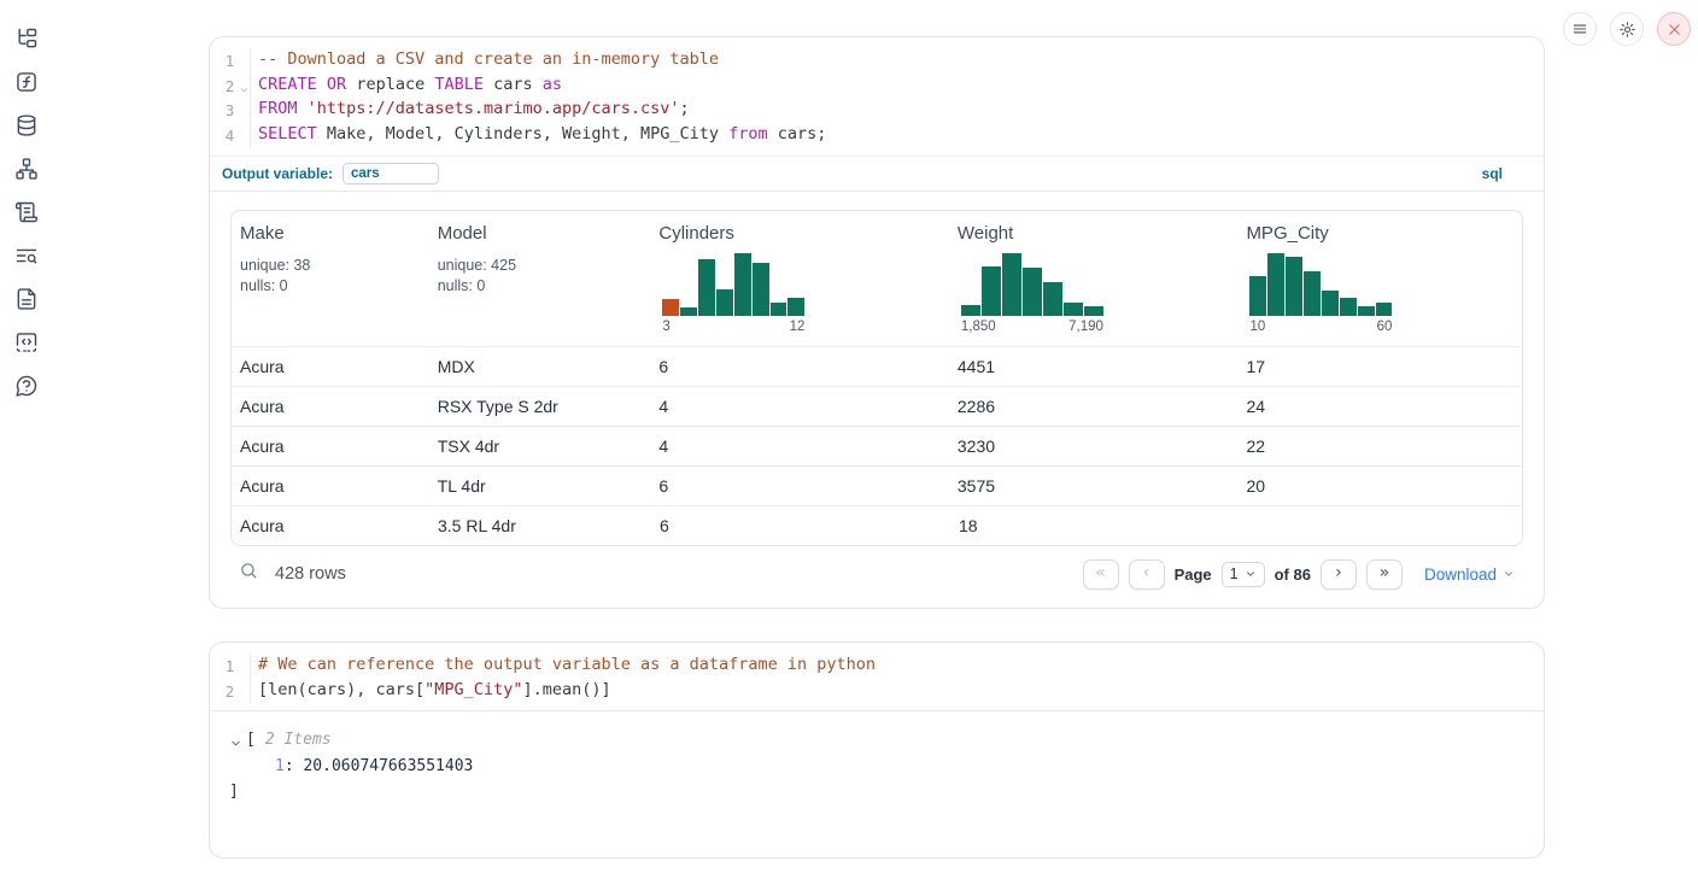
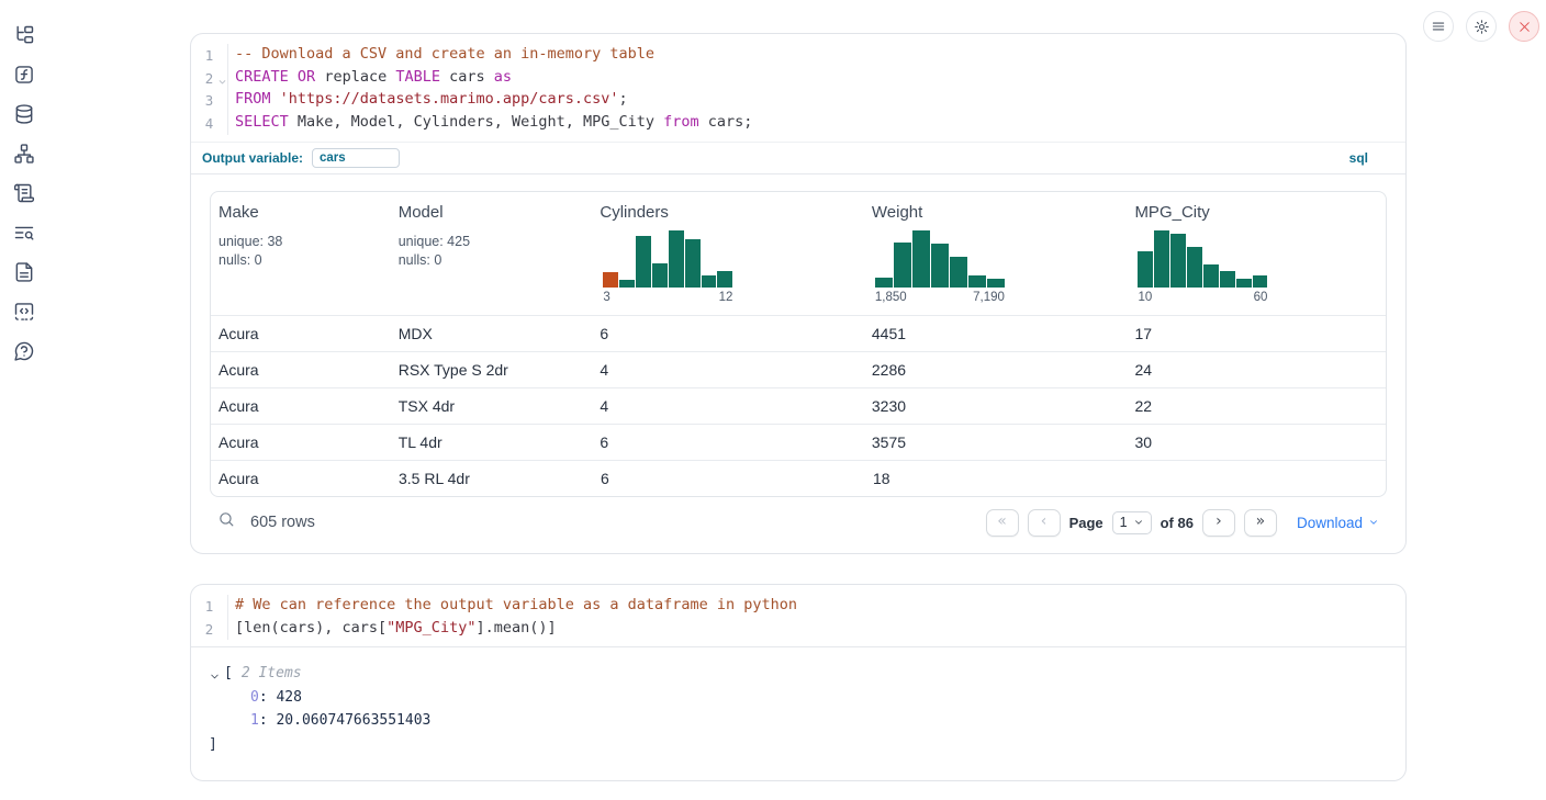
  1
  -- Download a CSV and create an in-memory table
  2
  CREATE OR replace TABLE cars as
  3
  FROM 'https://datasets.marimo.app/cars.csv';
  4
  SELECT Make, Model, Cylinders, Weight, MPG_City from cars;
  Output variable:
  cars
  sql
  Make
  unique: 38
  nulls: 0
  Model
  unique: 425
  nulls: 0
  Cylinders
  3
  12
  Weight
  1,850
  7,190
  MPG_City
  10
  60
  Acura
  MDX
  6
  4451
  17
  Acura
  RSX Type S 2dr
  4
  2286
  24
  Acura
  TSX 4dr
  4
  3230
  22
  Acura
  TL 4dr
  6
  3575
- 20
+ 30
  Acura
  3.5 RL 4dr
  6
  18
- 428 rows
+ 605 rows
  «
  ‹
  Page
  1
  of 86
  ›
  »
  Download
  1
  # We can reference the output variable as a dataframe in python
  2
  [len(cars), cars["MPG_City"].mean()]
  [
  2 Items
+ 0: 428
  1: 20.060747663551403
  ]
